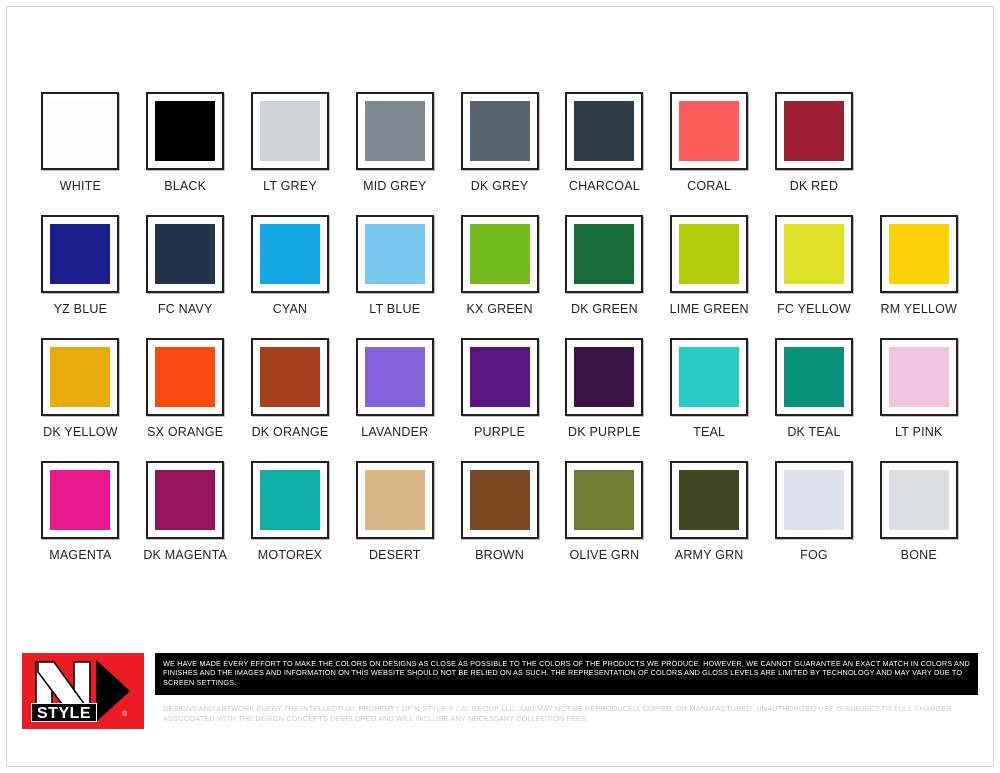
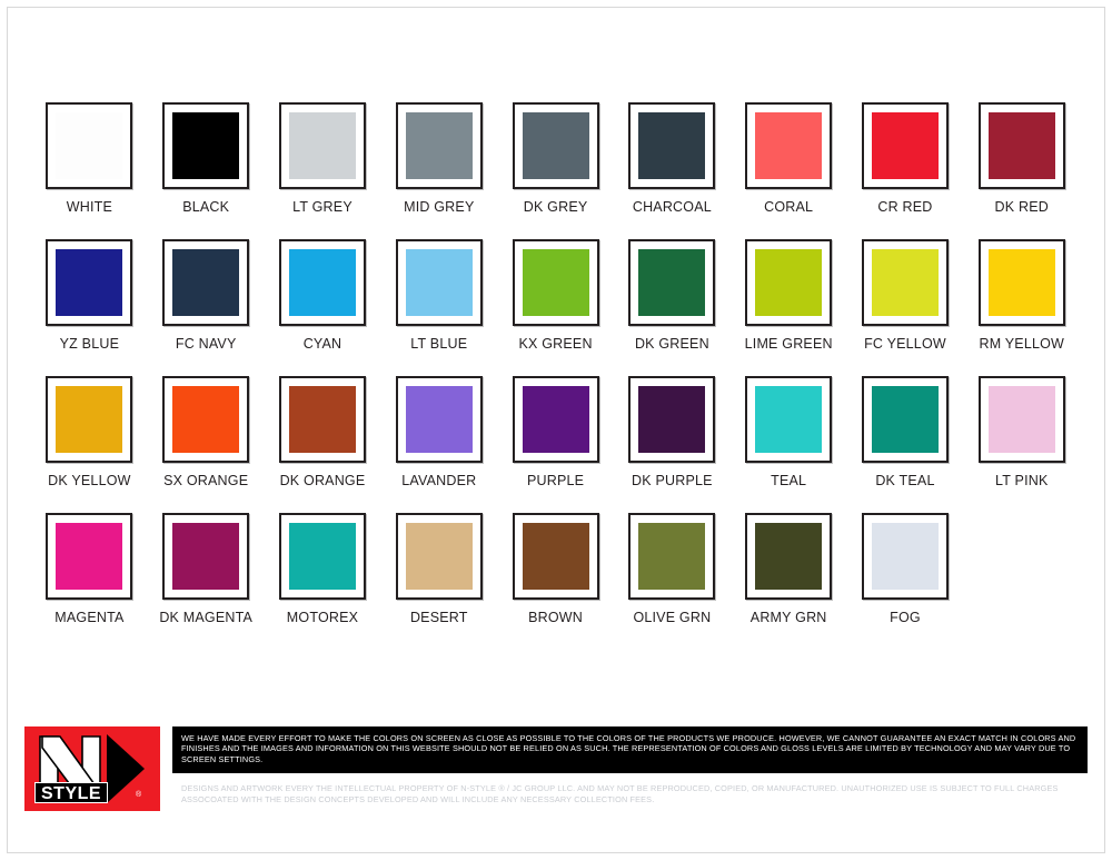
  WHITE
  BLACK
  LT GREY
  MID GREY
  DK GREY
  CHARCOAL
  CORAL
+ CR RED
  DK RED
  YZ BLUE
  FC NAVY
  CYAN
  LT BLUE
  KX GREEN
  DK GREEN
  LIME GREEN
  FC YELLOW
  RM YELLOW
  DK YELLOW
  SX ORANGE
  DK ORANGE
  LAVANDER
  PURPLE
  DK PURPLE
  TEAL
  DK TEAL
  LT PINK
  MAGENTA
  DK MAGENTA
  MOTOREX
  DESERT
  BROWN
  OLIVE GRN
  ARMY GRN
  FOG
- BONE
  STYLE
- WE HAVE MADE EVERY EFFORT TO MAKE THE COLORS ON DESIGNS AS CLOSE AS POSSIBLE TO THE COLORS OF THE PRODUCTS WE PRODUCE. HOWEVER, WE CANNOT GUARANTEE AN EXACT MATCH IN COLORS AND FINISHES AND THE IMAGES AND INFORMATION ON THIS WEBSITE SHOULD NOT BE RELIED ON AS SUCH. THE REPRESENTATION OF COLORS AND GLOSS LEVELS ARE LIMITED BY TECHNOLOGY AND MAY VARY DUE TO SCREEN SETTINGS.
+ WE HAVE MADE EVERY EFFORT TO MAKE THE COLORS ON SCREEN AS CLOSE AS POSSIBLE TO THE COLORS OF THE PRODUCTS WE PRODUCE. HOWEVER, WE CANNOT GUARANTEE AN EXACT MATCH IN COLORS AND FINISHES AND THE IMAGES AND INFORMATION ON THIS WEBSITE SHOULD NOT BE RELIED ON AS SUCH. THE REPRESENTATION OF COLORS AND GLOSS LEVELS ARE LIMITED BY TECHNOLOGY AND MAY VARY DUE TO SCREEN SETTINGS.
  DESIGNS AND ARTWORK EVERY THE INTELLECTUAL PROPERTY OF N-STYLE ® / JC GROUP LLC. AND MAY NOT BE REPRODUCED, COPIED, OR MANUFACTURED. UNAUTHORIZED USE IS SUBJECT TO FULL CHARGES ASSOCOATED WITH THE DESIGN CONCEPTS DEVELOPED AND WILL INCLUDE ANY NECESSARY COLLECTION FEES.
